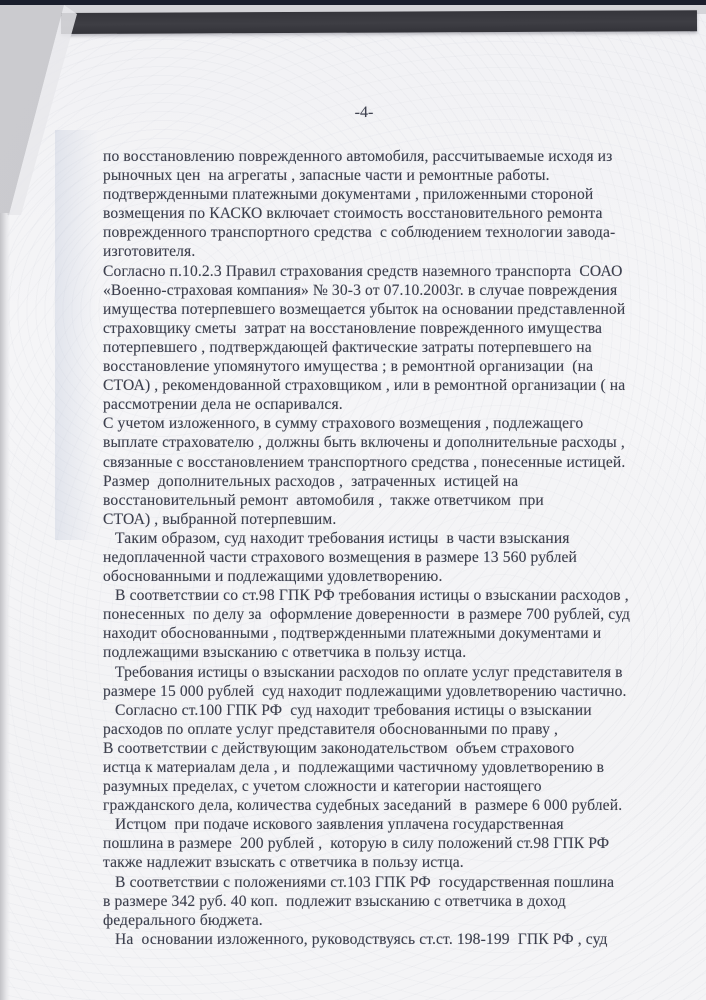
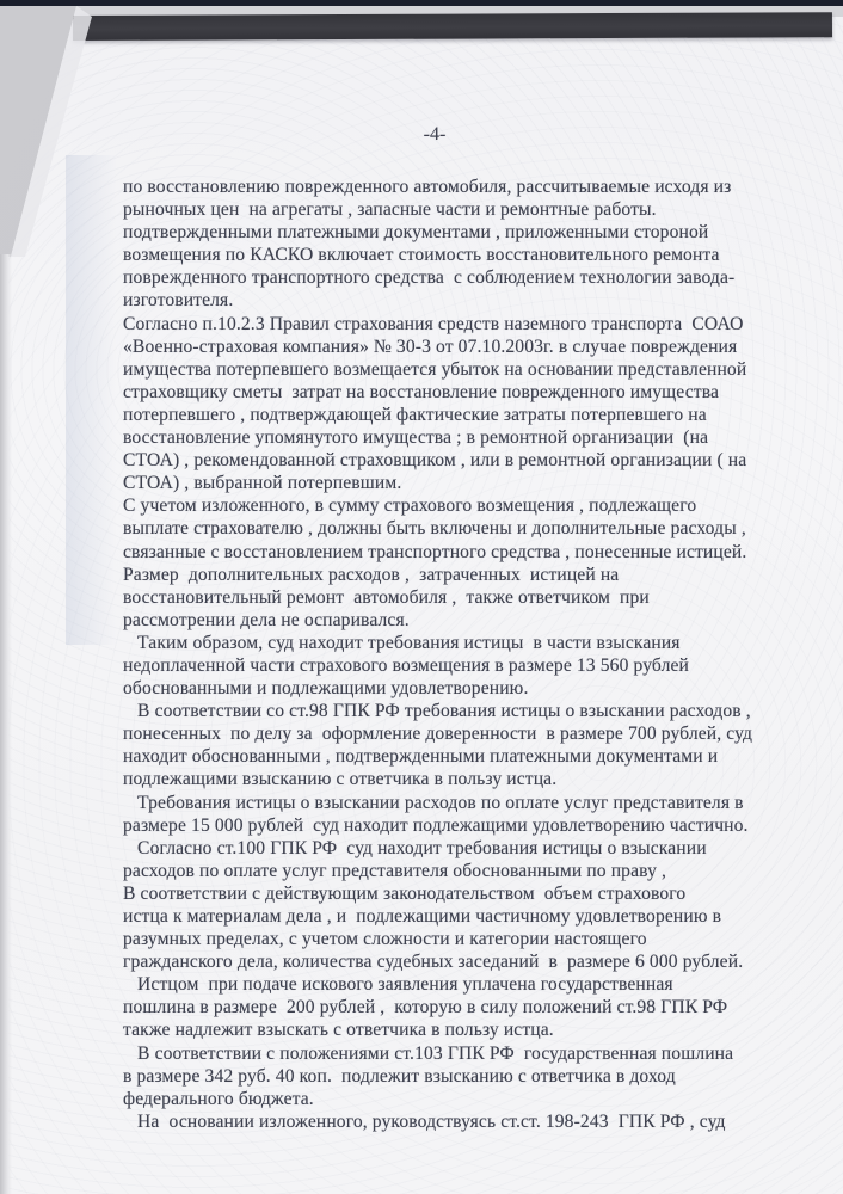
  -4-
  по восстановлению поврежденного автомобиля, рассчитываемые исходя из
  рыночных цен на агрегаты , запасные части и ремонтные работы.
  подтвержденными платежными документами , приложенными стороной
  возмещения по КАСКО включает стоимость восстановительного ремонта
  поврежденного транспортного средства с соблюдением технологии завода-
  изготовителя.
  Согласно п.10.2.3 Правил страхования средств наземного транспорта СОАО
  «Военно-страховая компания» № 30-3 от 07.10.2003г. в случае повреждения
  имущества потерпевшего возмещается убыток на основании представленной
  страховщику сметы затрат на восстановление поврежденного имущества
  потерпевшего , подтверждающей фактические затраты потерпевшего на
  восстановление упомянутого имущества ; в ремонтной организации (на
  СТОА) , рекомендованной страховщиком , или в ремонтной организации ( на
- рассмотрении дела не оспаривался.
+ СТОА) , выбранной потерпевшим.
  С учетом изложенного, в сумму страхового возмещения , подлежащего
  выплате страхователю , должны быть включены и дополнительные расходы ,
  связанные с восстановлением транспортного средства , понесенные истицей.
  Размер дополнительных расходов , затраченных истицей на
  восстановительный ремонт автомобиля , также ответчиком при
- СТОА) , выбранной потерпевшим.
+ рассмотрении дела не оспаривался.
  Таким образом, суд находит требования истицы в части взыскания
  недоплаченной части страхового возмещения в размере 13 560 рублей
  обоснованными и подлежащими удовлетворению.
  В соответствии со ст.98 ГПК РФ требования истицы о взыскании расходов ,
  понесенных по делу за оформление доверенности в размере 700 рублей, суд
  находит обоснованными , подтвержденными платежными документами и
  подлежащими взысканию с ответчика в пользу истца.
  Требования истицы о взыскании расходов по оплате услуг представителя в
  размере 15 000 рублей суд находит подлежащими удовлетворению частично.
  Согласно ст.100 ГПК РФ суд находит требования истицы о взыскании
  расходов по оплате услуг представителя обоснованными по праву ,
  В соответствии с действующим законодательством объем страхового
  истца к материалам дела , и подлежащими частичному удовлетворению в
  разумных пределах, с учетом сложности и категории настоящего
  гражданского дела, количества судебных заседаний в размере 6 000 рублей.
  Истцом при подаче искового заявления уплачена государственная
  пошлина в размере 200 рублей , которую в силу положений ст.98 ГПК РФ
  также надлежит взыскать с ответчика в пользу истца.
  В соответствии с положениями ст.103 ГПК РФ государственная пошлина
  в размере 342 руб. 40 коп. подлежит взысканию с ответчика в доход
  федерального бюджета.
- На основании изложенного, руководствуясь ст.ст. 198-199 ГПК РФ , суд
+ На основании изложенного, руководствуясь ст.ст. 198-243 ГПК РФ , суд
